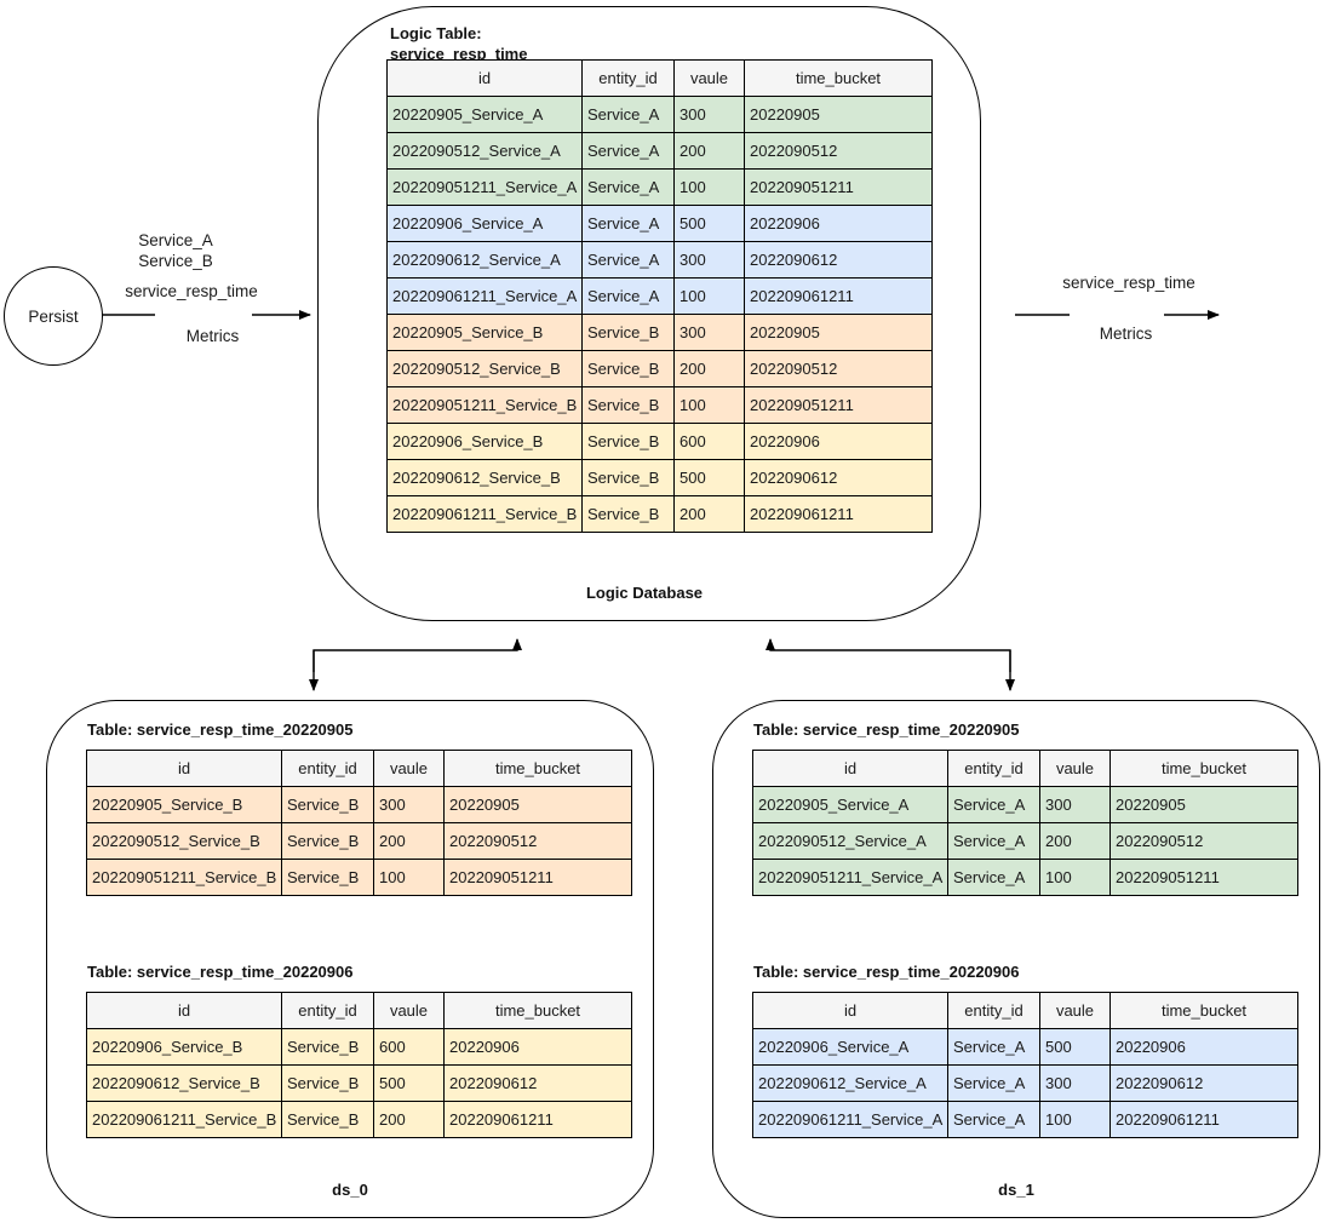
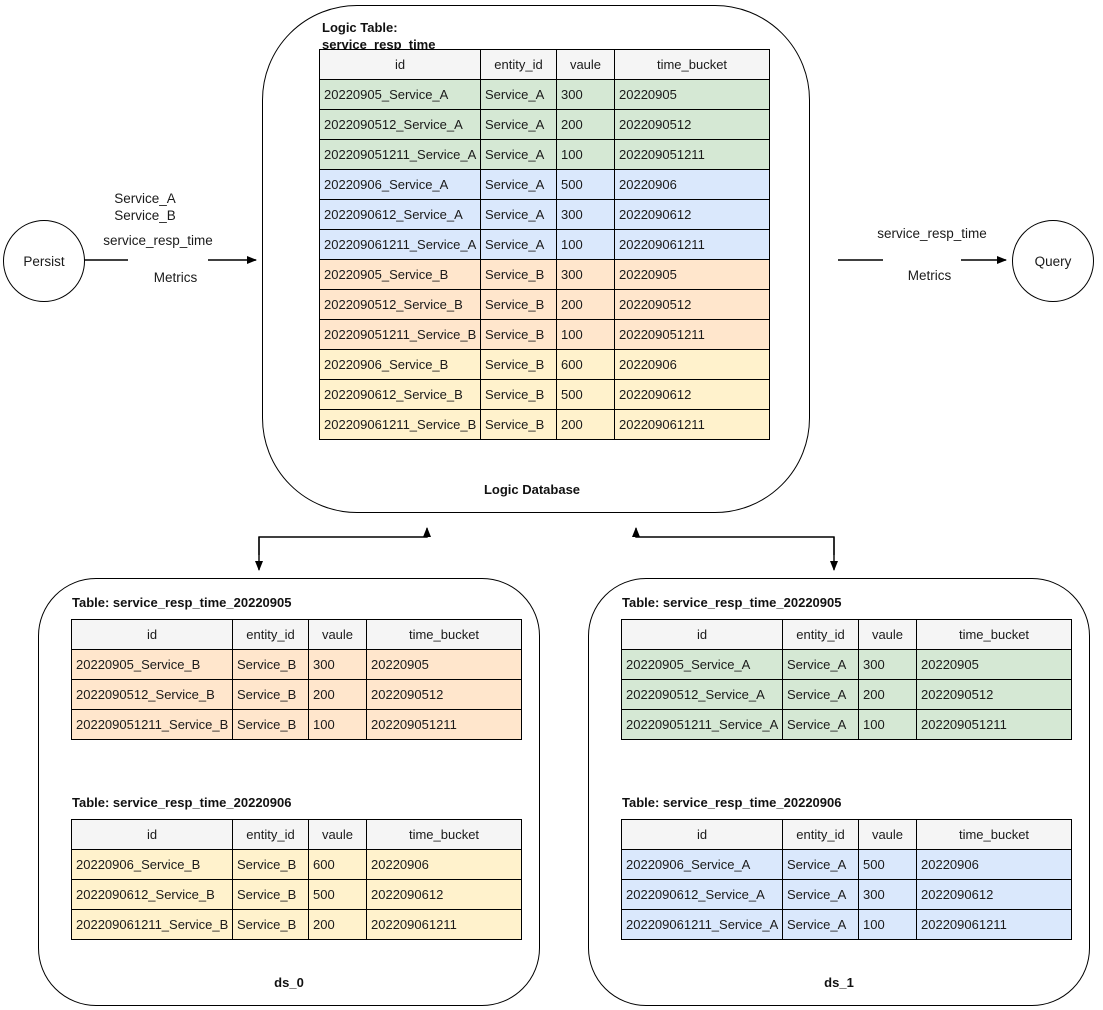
  Persist
  Service_A
  Service_B
  service_resp_time
  Metrics
+ Query
  service_resp_time
  Metrics
  Logic Table:
  service_resp_time
  id	entity_id	vaule	time_bucket
  20220905_Service_A	Service_A	300	20220905
  2022090512_Service_A	Service_A	200	2022090512
  202209051211_Service_A	Service_A	100	202209051211
  20220906_Service_A	Service_A	500	20220906
  2022090612_Service_A	Service_A	300	2022090612
  202209061211_Service_A	Service_A	100	202209061211
  20220905_Service_B	Service_B	300	20220905
  2022090512_Service_B	Service_B	200	2022090512
  202209051211_Service_B	Service_B	100	202209051211
  20220906_Service_B	Service_B	600	20220906
  2022090612_Service_B	Service_B	500	2022090612
  202209061211_Service_B	Service_B	200	202209061211
  Logic Database
  Table: service_resp_time_20220905
  id	entity_id	vaule	time_bucket
  20220905_Service_B	Service_B	300	20220905
  2022090512_Service_B	Service_B	200	2022090512
  202209051211_Service_B	Service_B	100	202209051211
  Table: service_resp_time_20220906
  id	entity_id	vaule	time_bucket
  20220906_Service_B	Service_B	600	20220906
  2022090612_Service_B	Service_B	500	2022090612
  202209061211_Service_B	Service_B	200	202209061211
  ds_0
  Table: service_resp_time_20220905
  id	entity_id	vaule	time_bucket
  20220905_Service_A	Service_A	300	20220905
  2022090512_Service_A	Service_A	200	2022090512
  202209051211_Service_A	Service_A	100	202209051211
  Table: service_resp_time_20220906
  id	entity_id	vaule	time_bucket
  20220906_Service_A	Service_A	500	20220906
  2022090612_Service_A	Service_A	300	2022090612
  202209061211_Service_A	Service_A	100	202209061211
  ds_1
